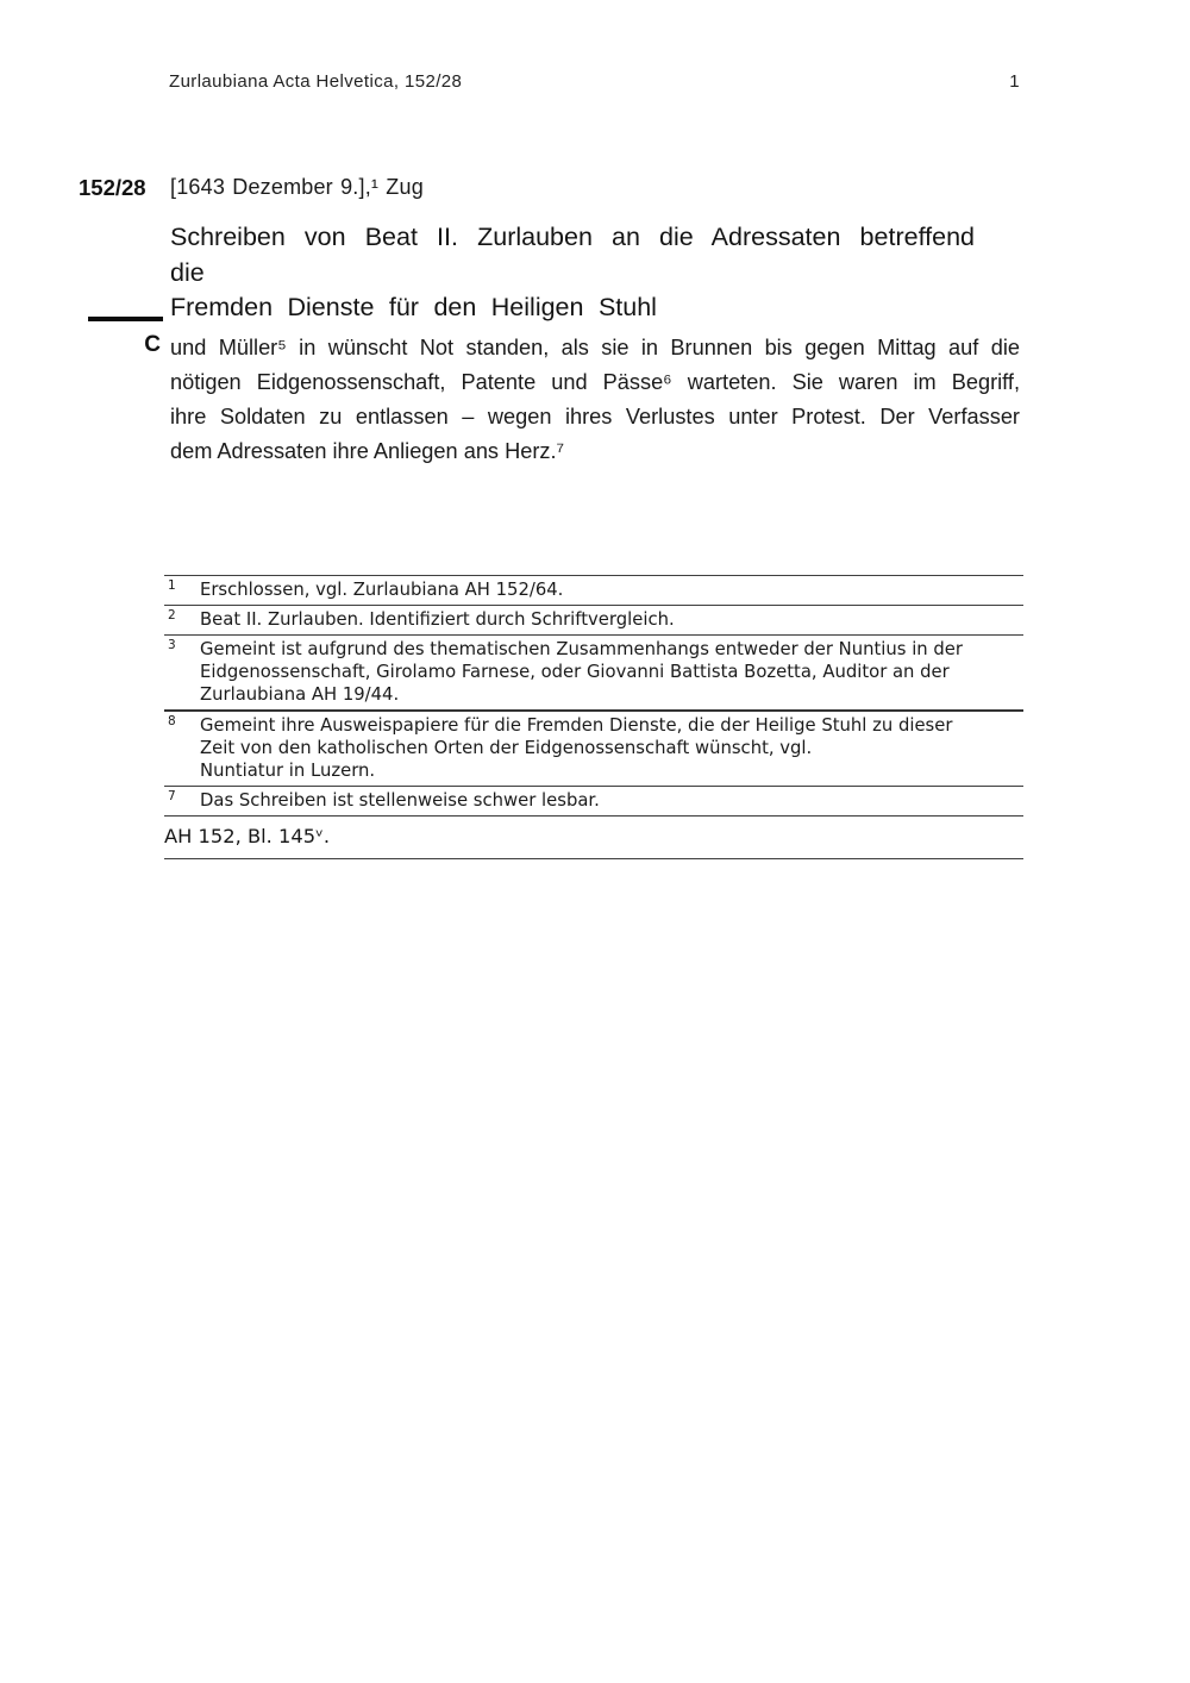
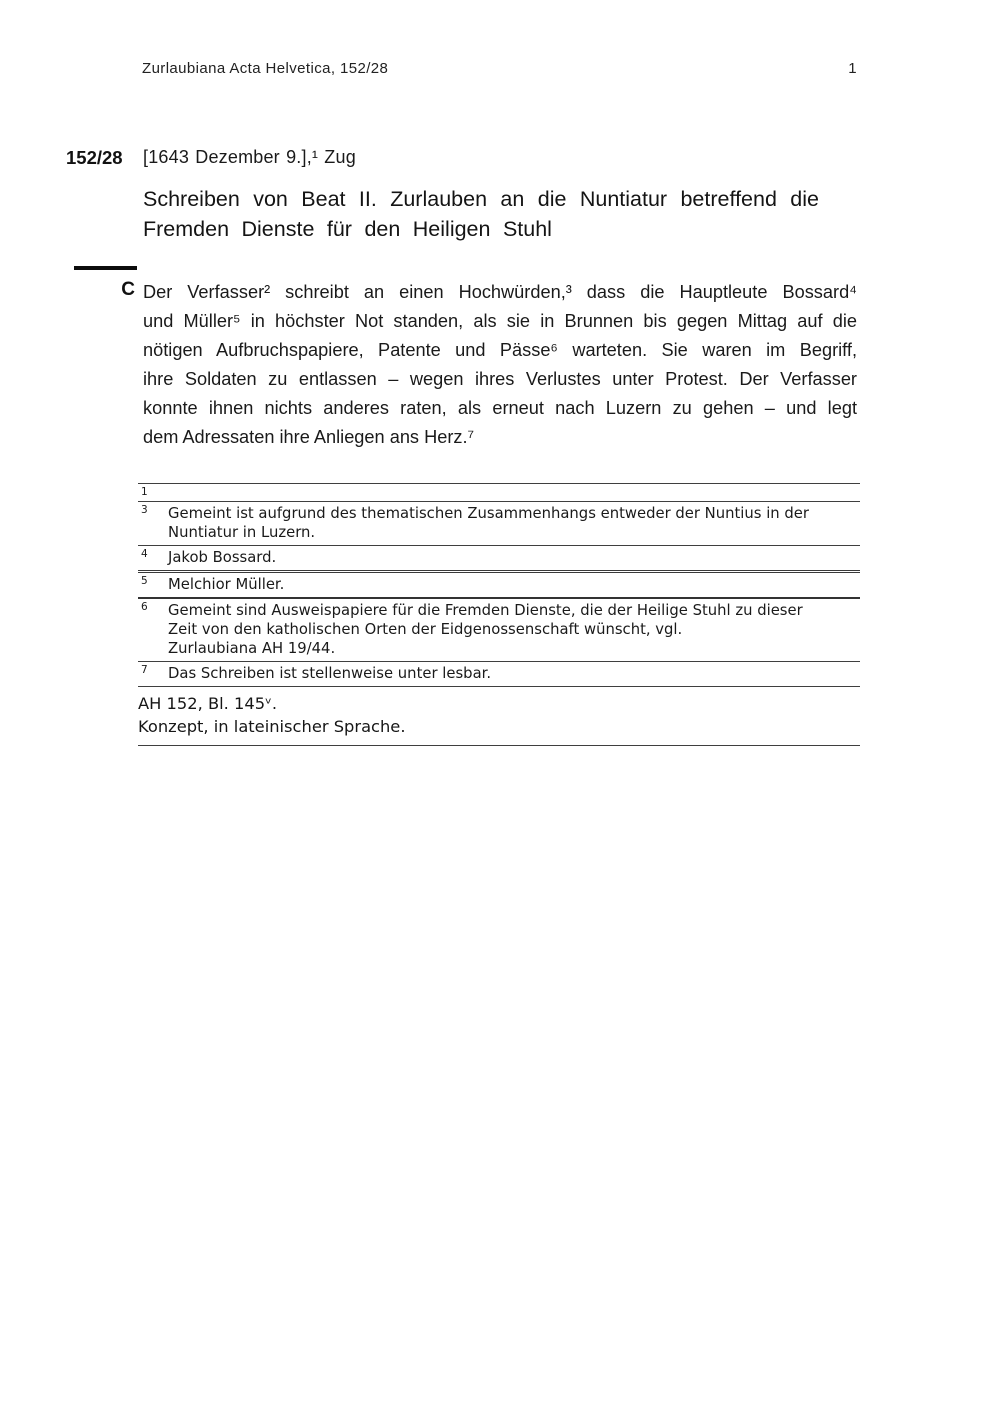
  Zurlaubiana Acta Helvetica, 152/28
  1
  152/28
  [1643 Dezember 9.],¹ Zug
- Schreiben von Beat II. Zurlauben an die Adressaten betreffend die
+ Schreiben von Beat II. Zurlauben an die Nuntiatur betreffend die
  Fremden Dienste für den Heiligen Stuhl
  C
+ Der Verfasser² schreibt an einen Hochwürden,³ dass die Hauptleute Bossard⁴
- und Müller⁵ in wünscht Not standen, als sie in Brunnen bis gegen Mittag auf die
+ und Müller⁵ in höchster Not standen, als sie in Brunnen bis gegen Mittag auf die
- nötigen Eidgenossenschaft, Patente und Pässe⁶ warteten. Sie waren im Begriff,
+ nötigen Aufbruchspapiere, Patente und Pässe⁶ warteten. Sie waren im Begriff,
  ihre Soldaten zu entlassen – wegen ihres Verlustes unter Protest. Der Verfasser
+ konnte ihnen nichts anderes raten, als erneut nach Luzern zu gehen – und legt
  dem Adressaten ihre Anliegen ans Herz.⁷
  1
- Erschlossen, vgl. Zurlaubiana AH 152/64.
- 2
- Beat II. Zurlauben. Identifiziert durch Schriftvergleich.
  3
  Gemeint ist aufgrund des thematischen Zusammenhangs entweder der Nuntius in der
- Eidgenossenschaft, Girolamo Farnese, oder Giovanni Battista Bozetta, Auditor an der
- Zurlaubiana AH 19/44.
+ Nuntiatur in Luzern.
+ 4
+ Jakob Bossard.
+ 5
+ Melchior Müller.
- 8
+ 6
- Gemeint ihre Ausweispapiere für die Fremden Dienste, die der Heilige Stuhl zu dieser
+ Gemeint sind Ausweispapiere für die Fremden Dienste, die der Heilige Stuhl zu dieser
  Zeit von den katholischen Orten der Eidgenossenschaft wünscht, vgl.
- Nuntiatur in Luzern.
+ Zurlaubiana AH 19/44.
  7
- Das Schreiben ist stellenweise schwer lesbar.
+ Das Schreiben ist stellenweise unter lesbar.
  AH 152, Bl. 145ᵛ.
+ Konzept, in lateinischer Sprache.
